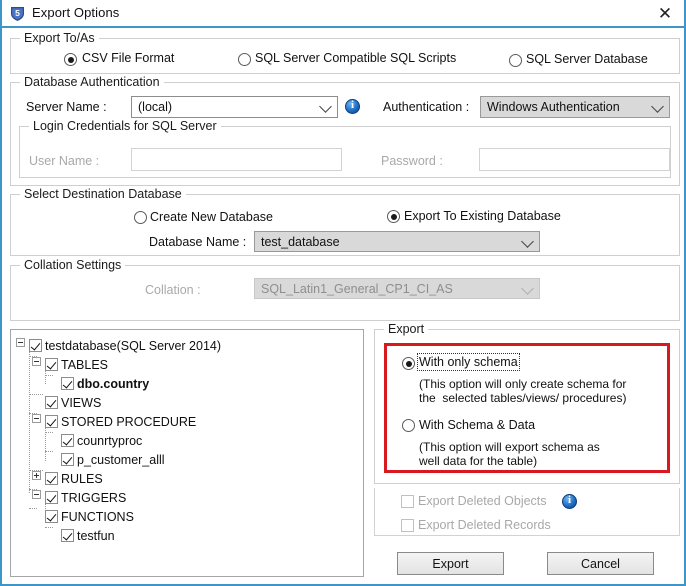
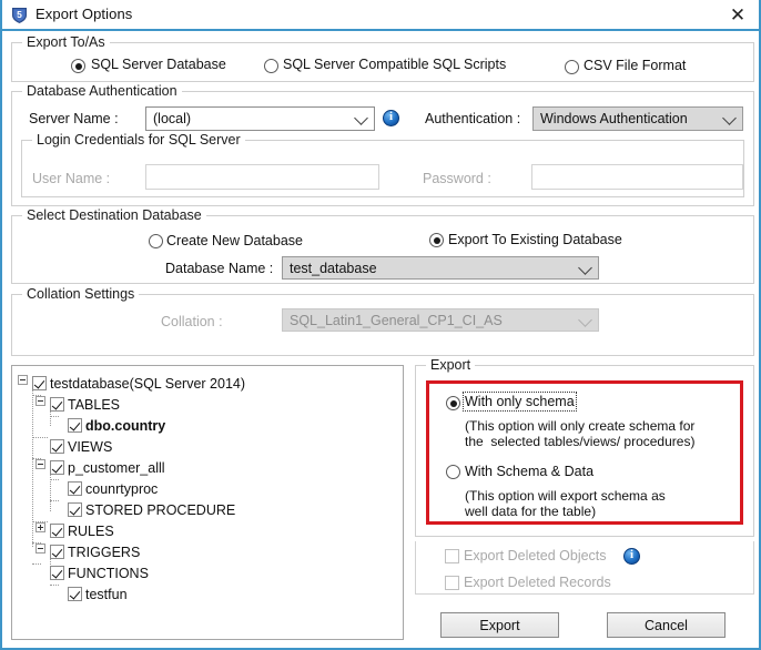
  5
  Export Options
  ✕
  Export To/As
- CSV File Format
+ SQL Server Database
  SQL Server Compatible SQL Scripts
- SQL Server Database
+ CSV File Format
  Database Authentication
  Server Name :
  (local)
  Authentication :
  Windows Authentication
  Login Credentials for SQL Server
  User Name :
  Password :
  Select Destination Database
  Create New Database
  Export To Existing Database
  Database Name :
  test_database
  Collation Settings
  Collation :
  SQL_Latin1_General_CP1_CI_AS
  testdatabase(SQL Server 2014)
  TABLES
  dbo.country
  VIEWS
- STORED PROCEDURE
+ p_customer_alll
  counrtyproc
- p_customer_alll
+ STORED PROCEDURE
  RULES
  TRIGGERS
  FUNCTIONS
  testfun
  Export
  With only schema
  (This option will only create schema for
  the selected tables/views/ procedures)
  With Schema & Data
  (This option will export schema as
  well data for the table)
  Export Deleted Objects
  Export Deleted Records
  Export
  Cancel
